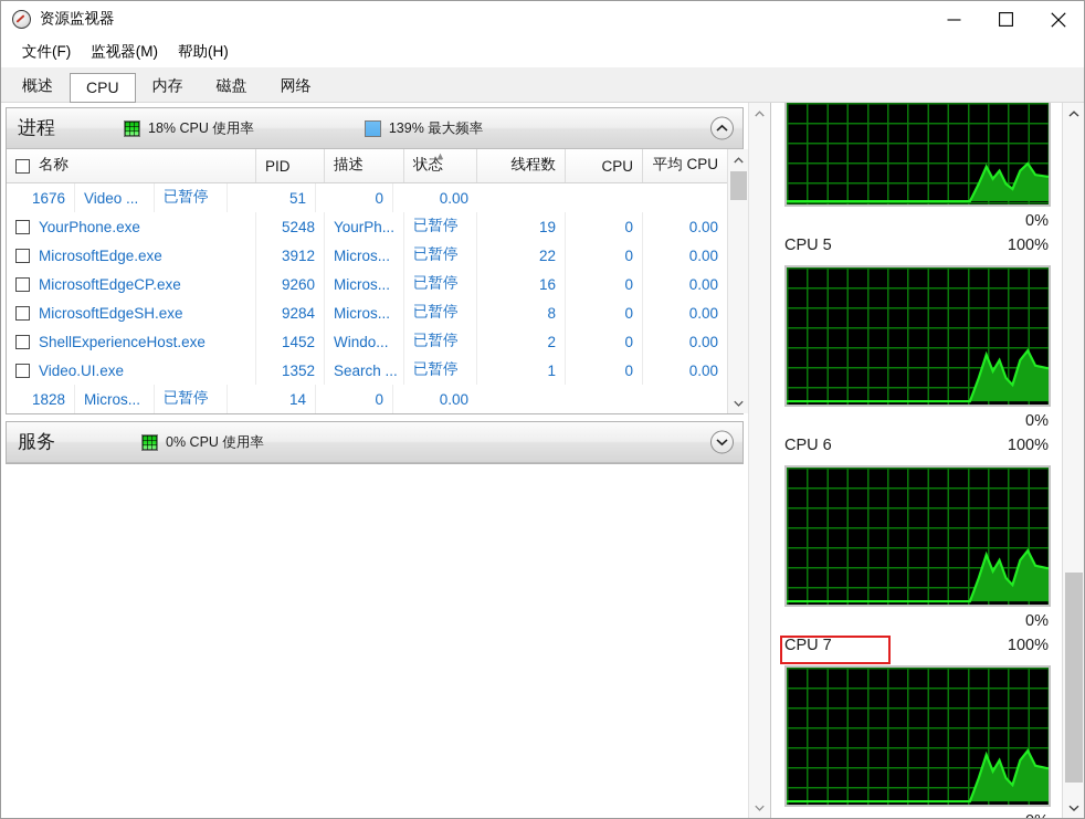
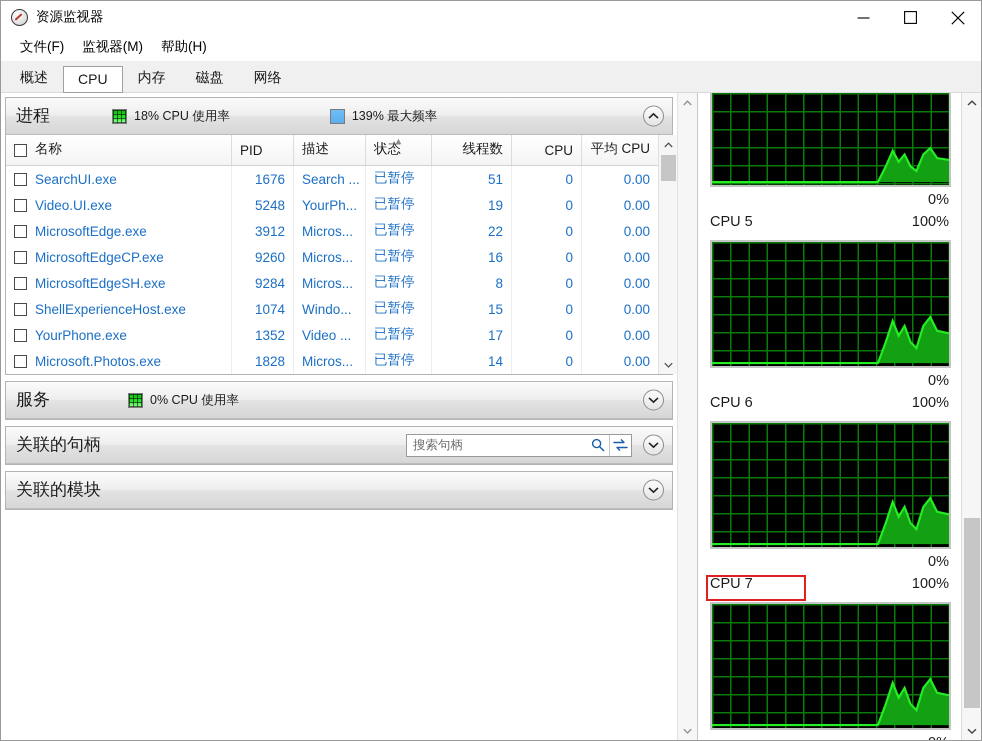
  资源监视器
  文件(F)
  监视器(M)
  帮助(H)
  概述
  CPU
  内存
  磁盘
  网络
  进程
  18% CPU 使用率
  139% 最大频率
  名称
  PID
  描述
  ▲
  状态
  线程数
  CPU
  平均 CPU
+ SearchUI.exe
  1676
- Video ...
+ Search ...
  已暂停
  51
  0
  0.00
- YourPhone.exe
+ Video.UI.exe
  5248
  YourPh...
  已暂停
  19
  0
  0.00
  MicrosoftEdge.exe
  3912
  Micros...
  已暂停
  22
  0
  0.00
  MicrosoftEdgeCP.exe
  9260
  Micros...
  已暂停
  16
  0
  0.00
  MicrosoftEdgeSH.exe
  9284
  Micros...
  已暂停
  8
  0
  0.00
  ShellExperienceHost.exe
- 1452
+ 1074
  Windo...
  已暂停
- 2
+ 15
  0
  0.00
- Video.UI.exe
+ YourPhone.exe
  1352
- Search ...
+ Video ...
  已暂停
- 1
+ 17
  0
  0.00
+ Microsoft.Photos.exe
  1828
  Micros...
  已暂停
  14
  0
  0.00
  服务
  0% CPU 使用率
+ 关联的句柄
+ 搜索句柄
+ 关联的模块
  0%
  CPU 5
  100%
  0%
  CPU 6
  100%
  0%
  CPU 7
  100%
